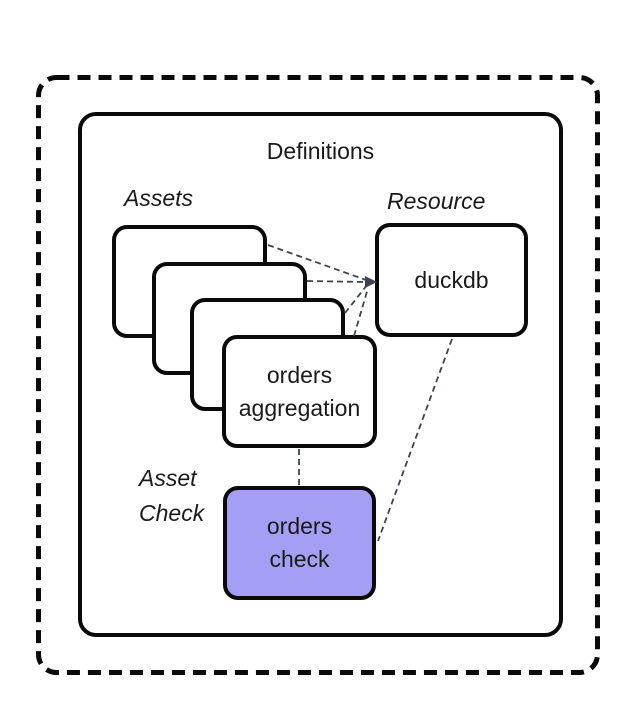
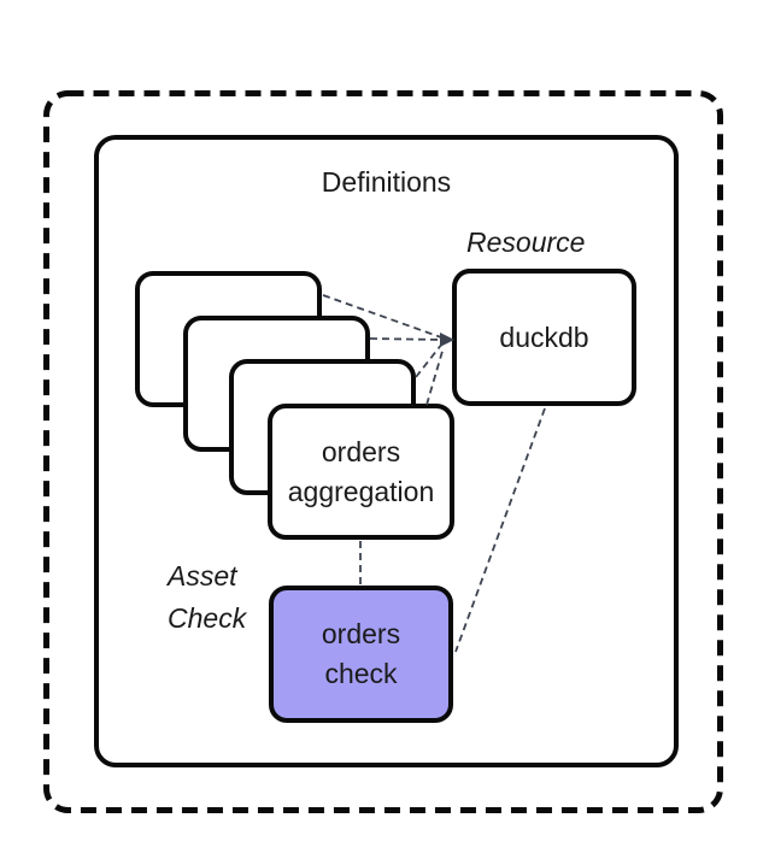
  Definitions
- Assets
  Resource
  Asset
  Check
  orders
  aggregation
  duckdb
  orders
  check
